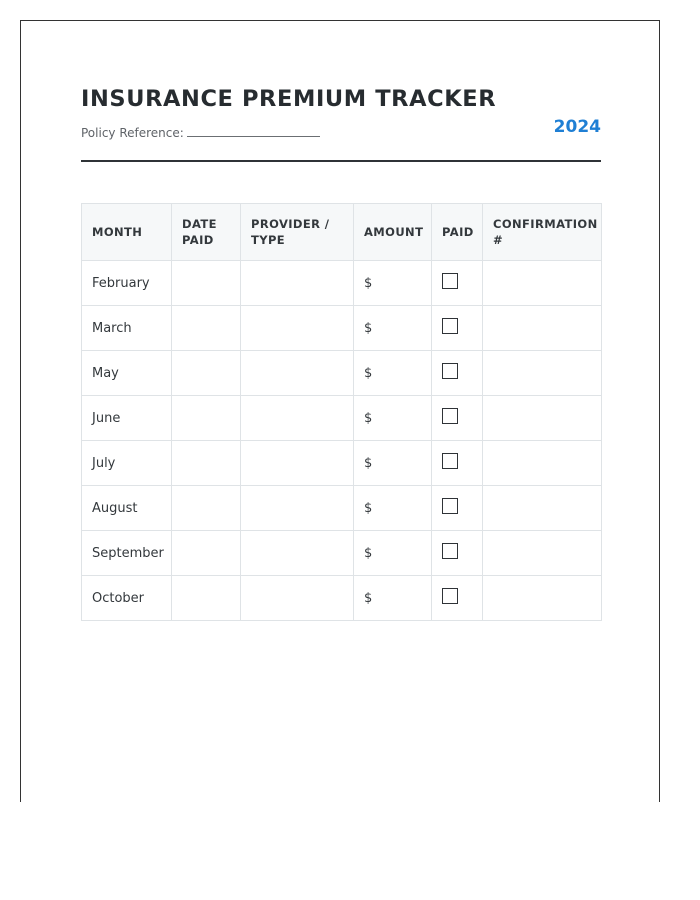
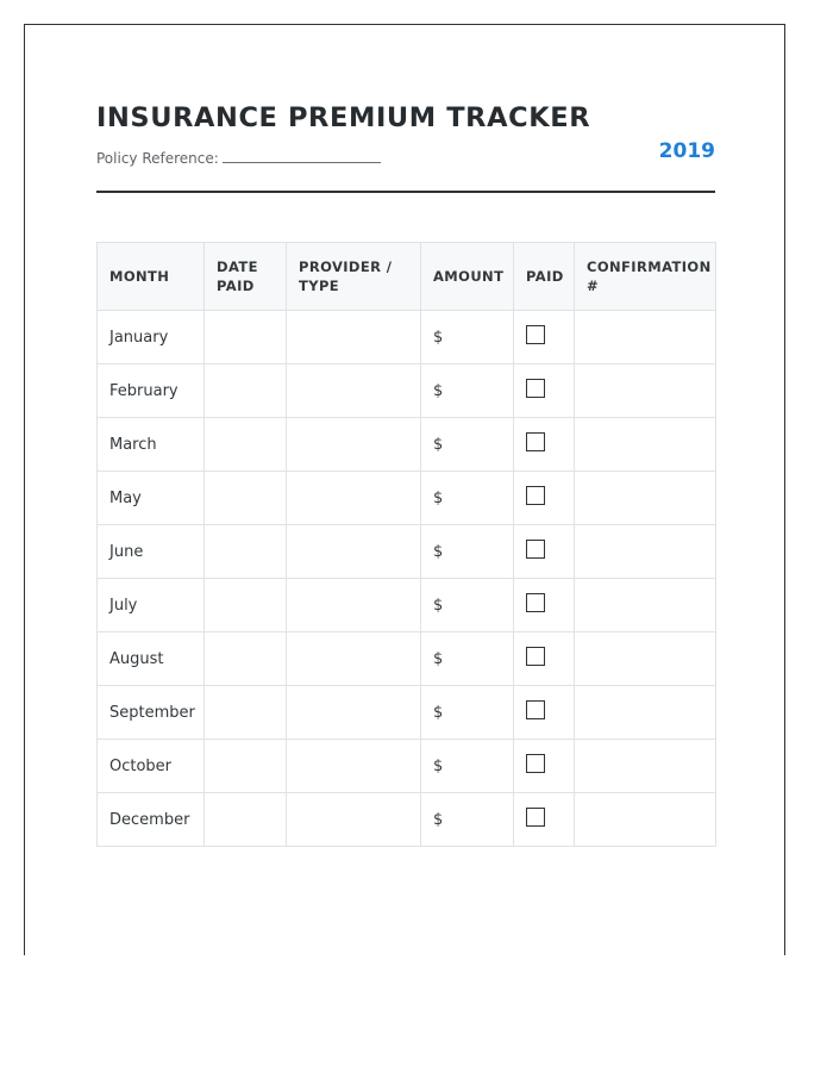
  INSURANCE PREMIUM TRACKER
  Policy Reference:
- 2024
+ 2019
  MONTH	DATE PAID	PROVIDER / TYPE	AMOUNT	PAID	CONFIRMATION #
+ January			$
  February			$
  March			$
  May			$
  June			$
  July			$
  August			$
  September			$
  October			$
+ December			$
